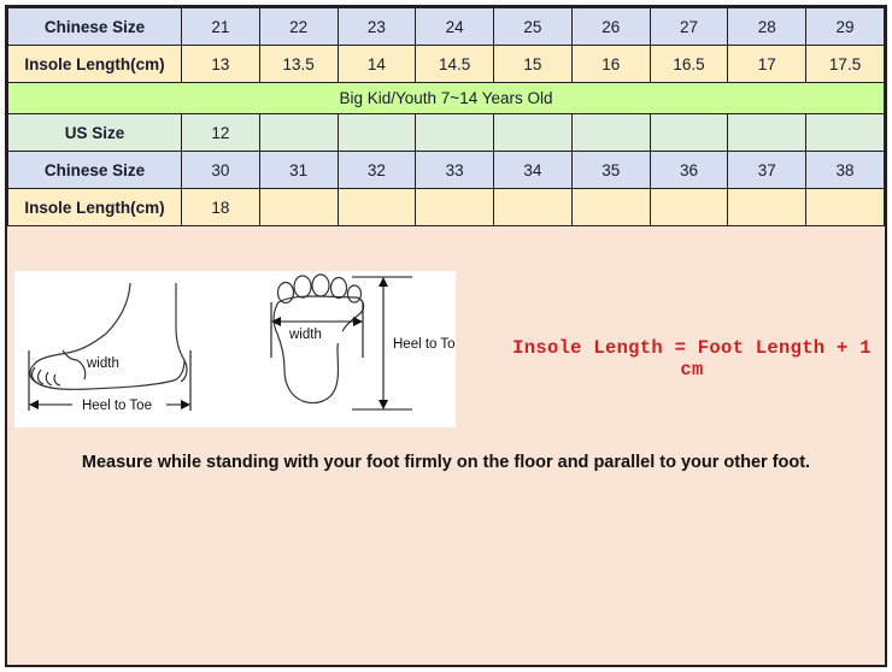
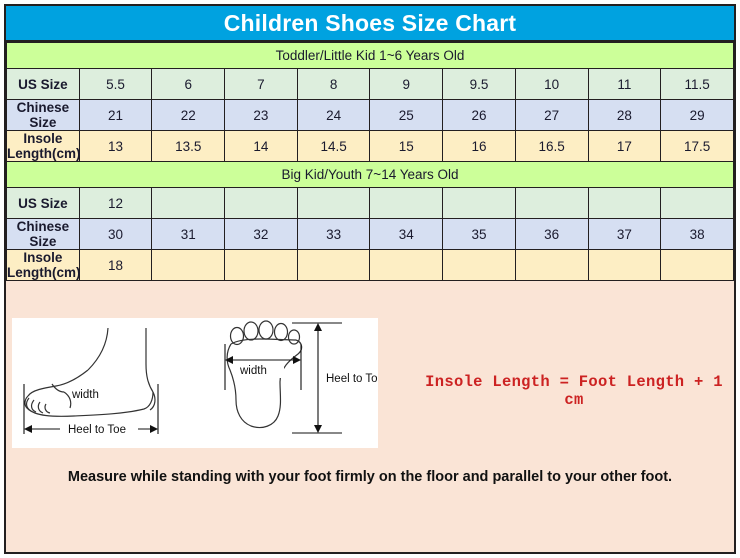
+ Children Shoes Size Chart
+ Toddler/Little Kid 1~6 Years Old
+ US Size	5.5	6	7	8	9	9.5	10	11	11.5
  Chinese Size	21	22	23	24	25	26	27	28	29
  Insole Length(cm)	13	13.5	14	14.5	15	16	16.5	17	17.5
  Big Kid/Youth 7~14 Years Old
  US Size	12
  Chinese Size	30	31	32	33	34	35	36	37	38
  Insole Length(cm)	18
  width
  Heel to Toe
  width
  Heel to To
  Insole Length = Foot Length + 1 cm
  Measure while standing with your foot firmly on the floor and parallel to your other foot.
